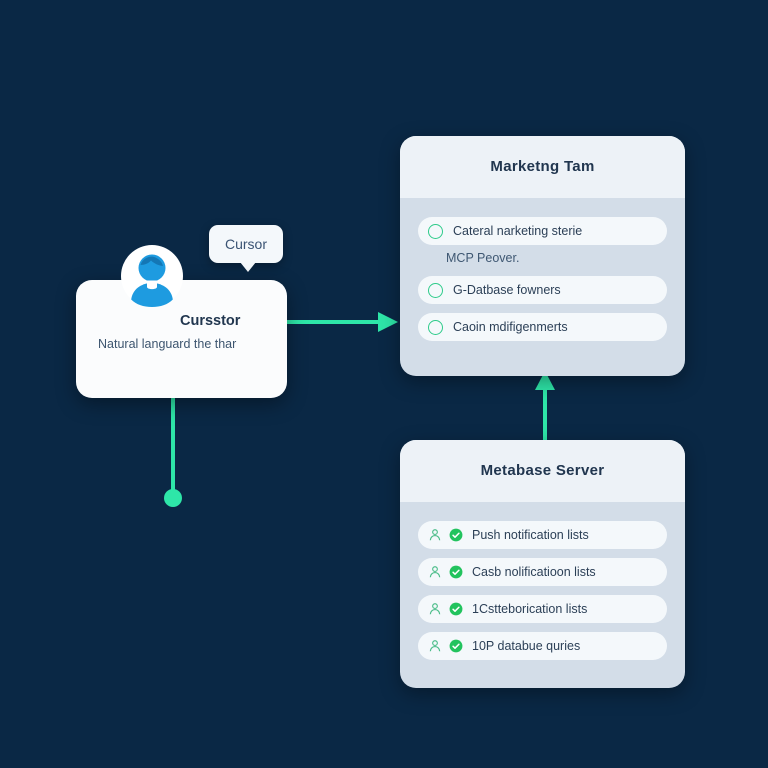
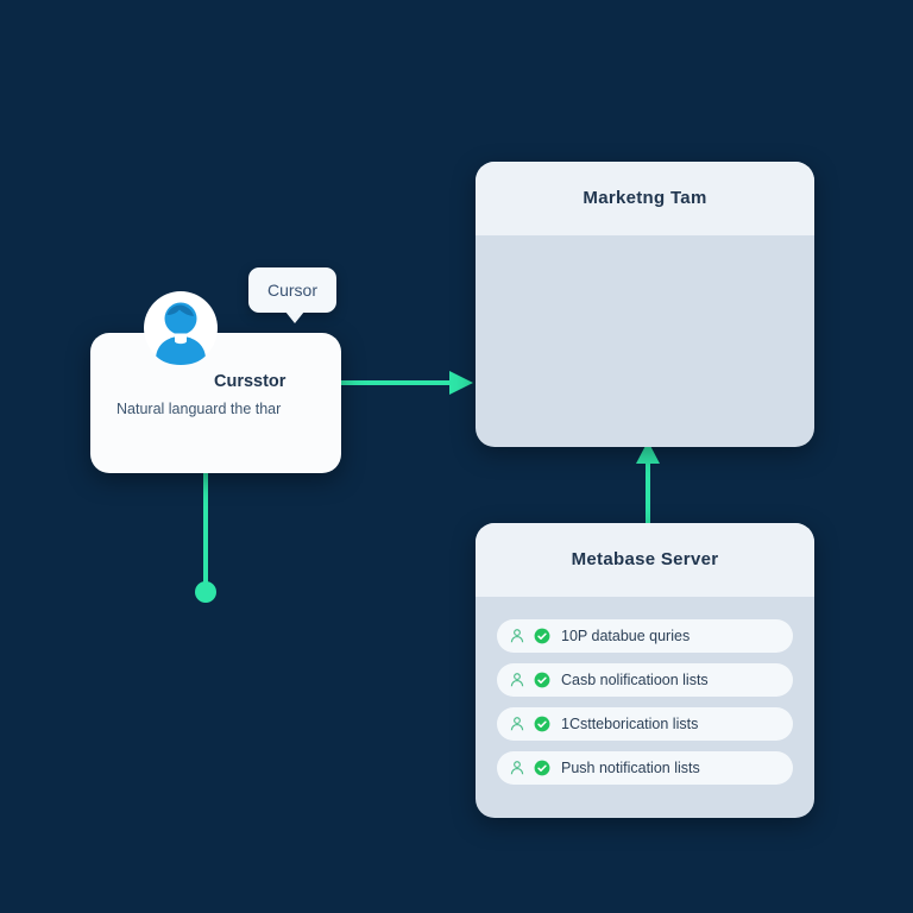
  Marketng Tam
- Cateral narketing sterie
- MCP Peover.
- G-Datbase fowners
- Caoin mdifigenmerts
  Metabase Server
- Push notification lists
+ 10P databue quries
  Casb nolificatioon lists
  1Cstteborication lists
- 10P databue quries
+ Push notification lists
  Cursor
  Cursstor
  Natural languard the thar
